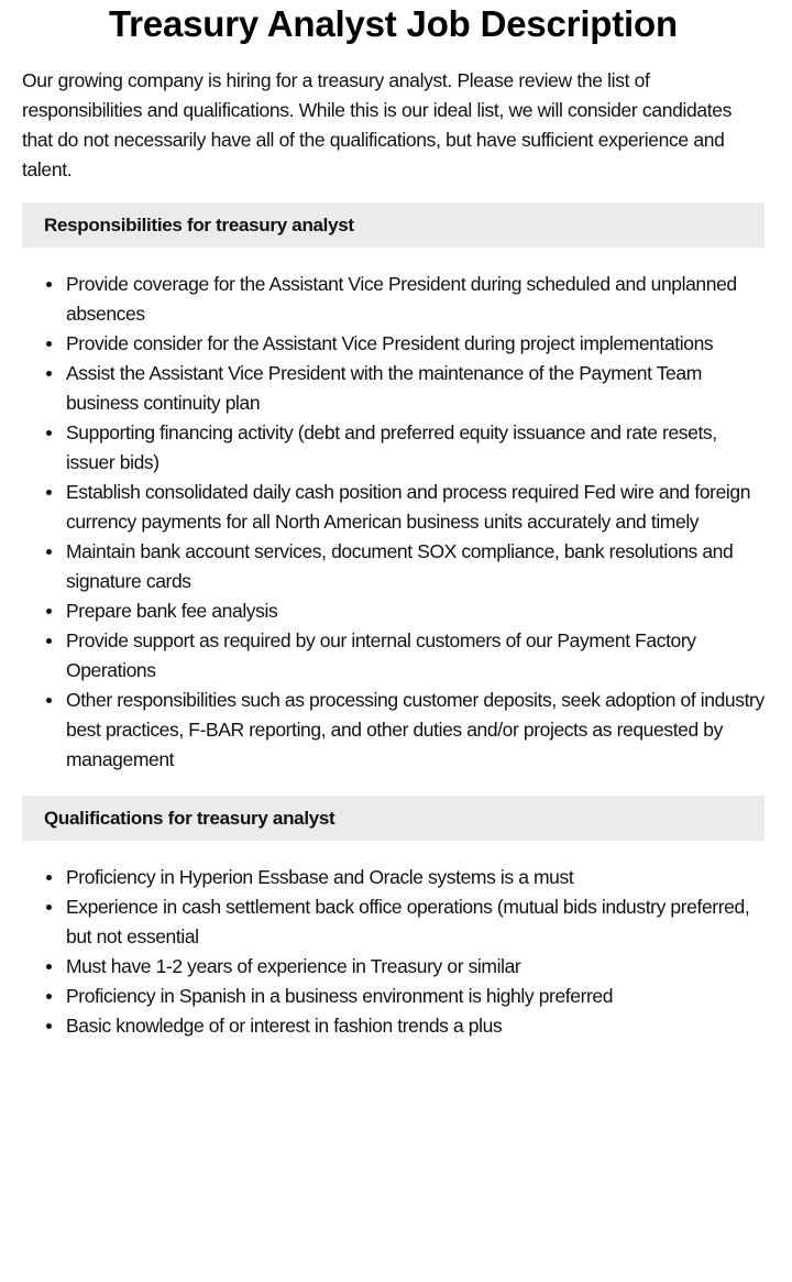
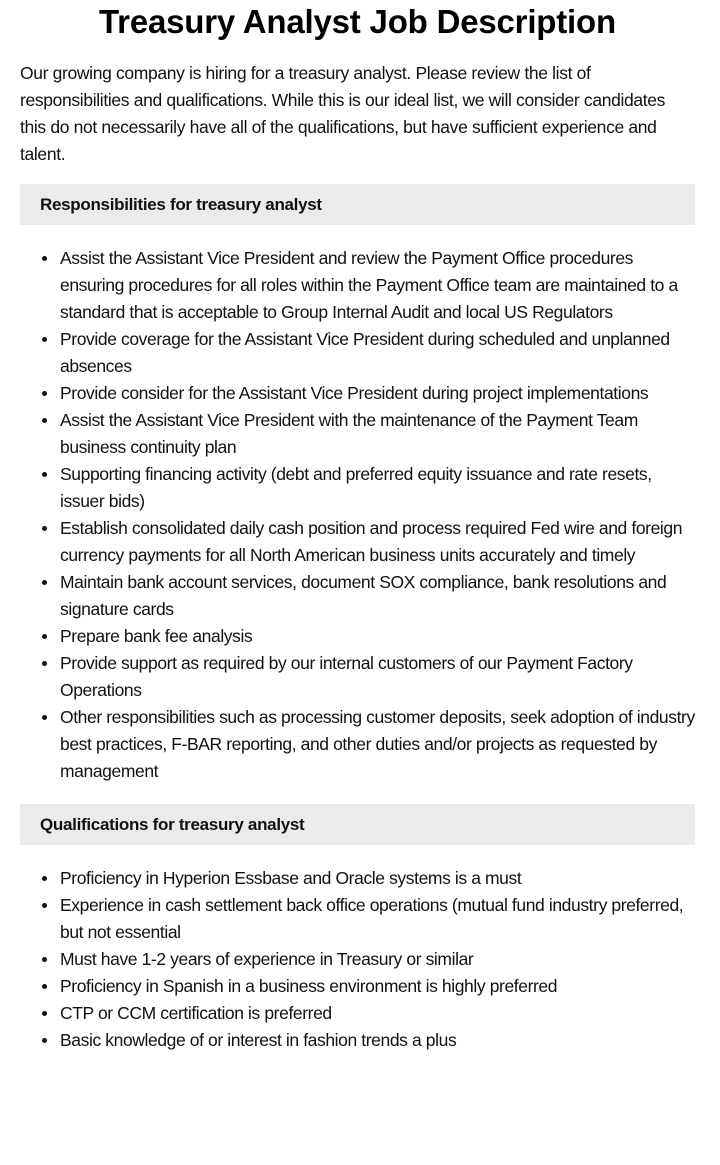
  Treasury Analyst Job Description
- Our growing company is hiring for a treasury analyst. Please review the list of responsibilities and qualifications. While this is our ideal list, we will consider candidates that do not necessarily have all of the qualifications, but have sufficient experience and talent.
+ Our growing company is hiring for a treasury analyst. Please review the list of responsibilities and qualifications. While this is our ideal list, we will consider candidates this do not necessarily have all of the qualifications, but have sufficient experience and talent.
  Responsibilities for treasury analyst
+ Assist the Assistant Vice President and review the Payment Office procedures ensuring procedures for all roles within the Payment Office team are maintained to a standard that is acceptable to Group Internal Audit and local US Regulators
  Provide coverage for the Assistant Vice President during scheduled and unplanned absences
  Provide consider for the Assistant Vice President during project implementations
  Assist the Assistant Vice President with the maintenance of the Payment Team business continuity plan
  Supporting financing activity (debt and preferred equity issuance and rate resets, issuer bids)
  Establish consolidated daily cash position and process required Fed wire and foreign currency payments for all North American business units accurately and timely
  Maintain bank account services, document SOX compliance, bank resolutions and signature cards
  Prepare bank fee analysis
  Provide support as required by our internal customers of our Payment Factory Operations
  Other responsibilities such as processing customer deposits, seek adoption of industry best practices, F-BAR reporting, and other duties and/or projects as requested by management
  Qualifications for treasury analyst
  Proficiency in Hyperion Essbase and Oracle systems is a must
- Experience in cash settlement back office operations (mutual bids industry preferred, but not essential
+ Experience in cash settlement back office operations (mutual fund industry preferred, but not essential
  Must have 1-2 years of experience in Treasury or similar
  Proficiency in Spanish in a business environment is highly preferred
+ CTP or CCM certification is preferred
  Basic knowledge of or interest in fashion trends a plus
